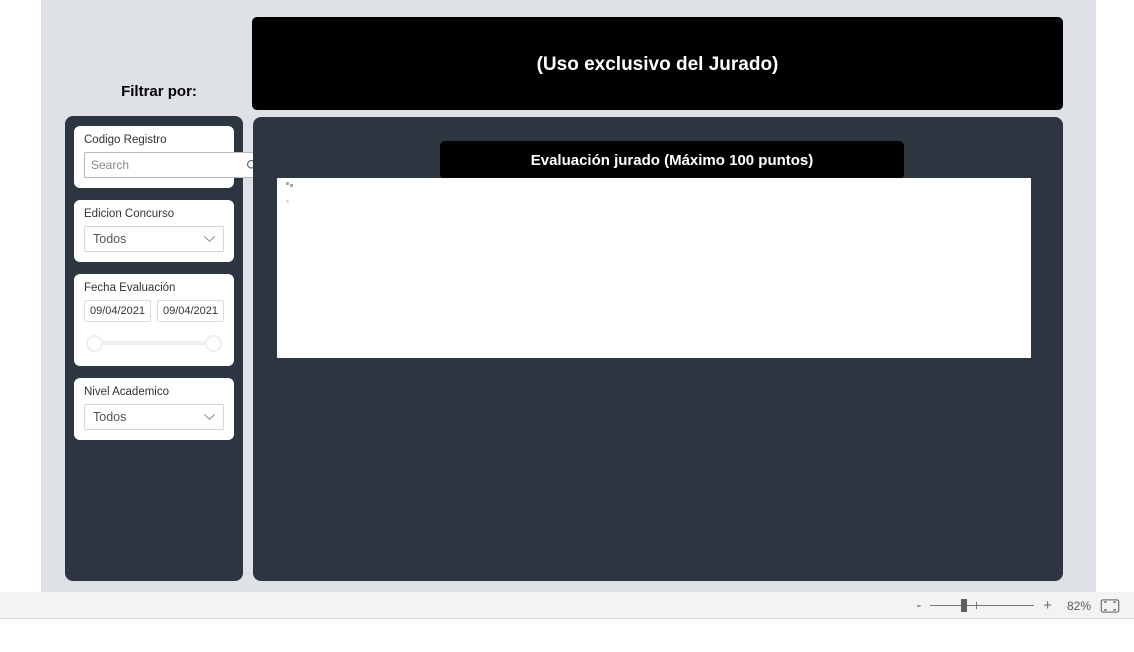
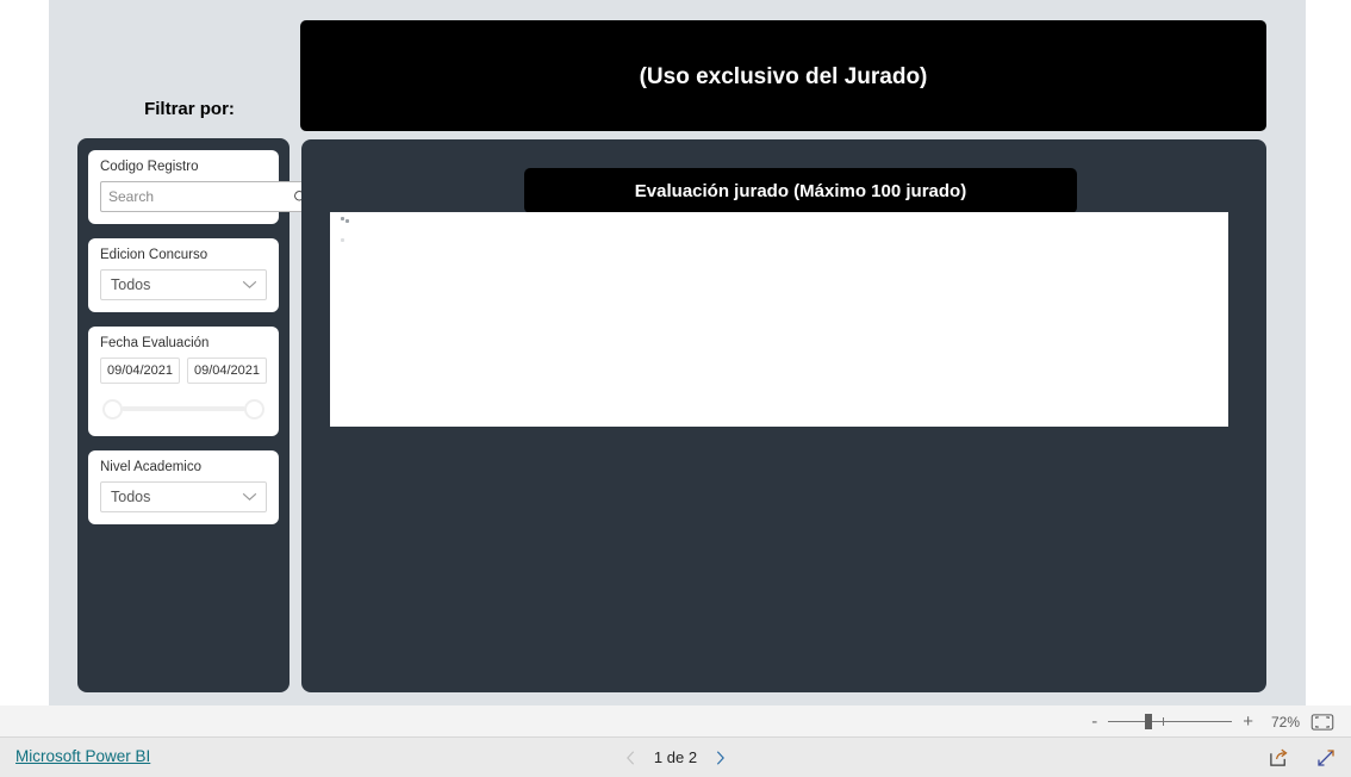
  (Uso exclusivo del Jurado)
  Filtrar por:
  Codigo Registro
  Search
  Edicion Concurso
  Todos
  Fecha Evaluación
  09/04/2021
  09/04/2021
  Nivel Academico
  Todos
- Evaluación jurado (Máximo 100 puntos)
+ Evaluación jurado (Máximo 100 jurado)
  -
  +
- 82%
+ 72%
+ Microsoft Power BI
+ 1 de 2
